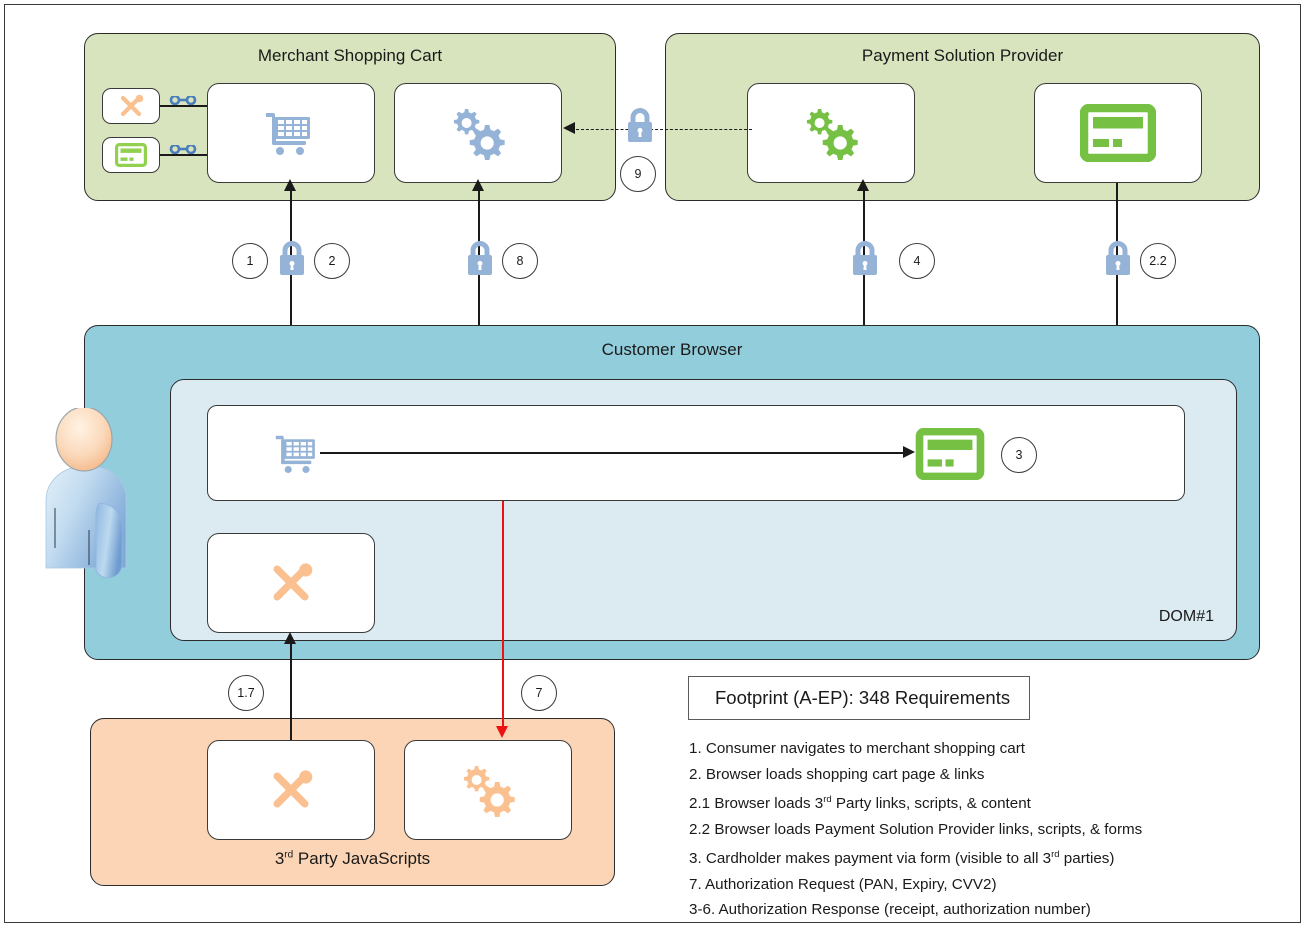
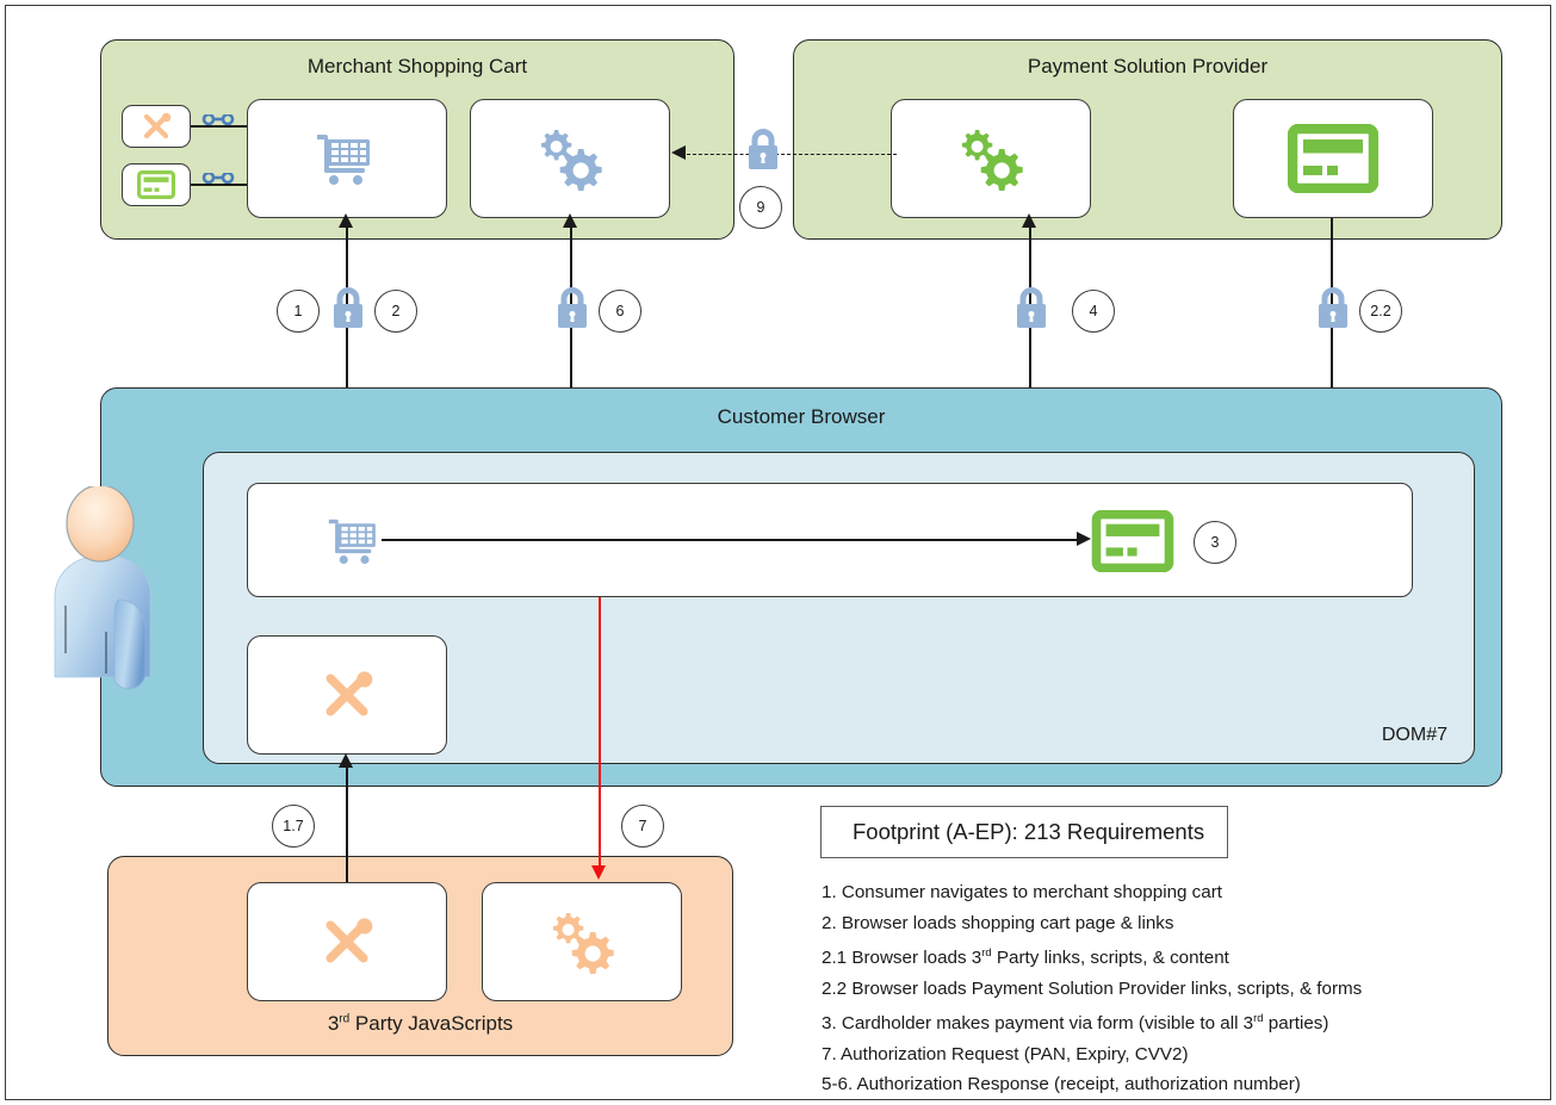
  Merchant Shopping Cart
  Payment Solution Provider
  9
  1
  2
- 8
+ 6
  4
  2.2
  Customer Browser
- DOM#1
+ DOM#7
  3
  3rd Party JavaScripts
  1.7
  7
- Footprint (A-EP): 348 Requirements
+ Footprint (A-EP): 213 Requirements
  1. Consumer navigates to merchant shopping cart
  2. Browser loads shopping cart page & links
  2.1 Browser loads 3rd Party links, scripts, & content
  2.2 Browser loads Payment Solution Provider links, scripts, & forms
  3. Cardholder makes payment via form (visible to all 3rd parties)
  7. Authorization Request (PAN, Expiry, CVV2)
- 3-6. Authorization Response (receipt, authorization number)
+ 5-6. Authorization Response (receipt, authorization number)
